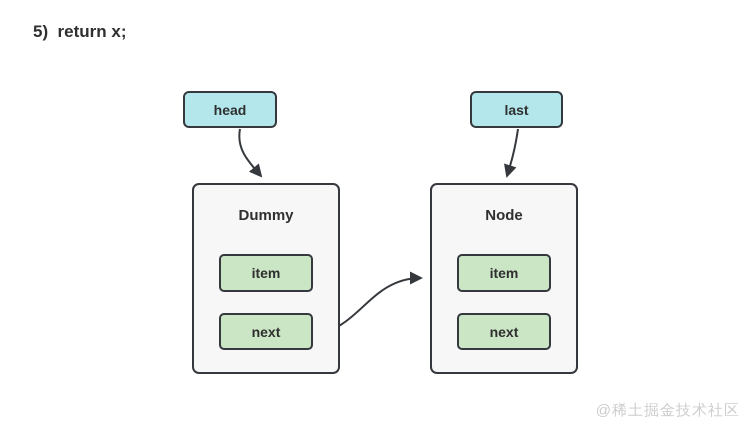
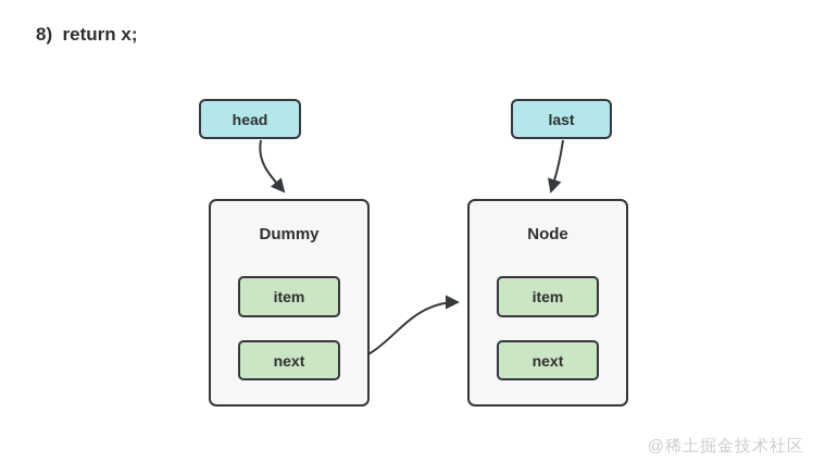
- 5) return x;
+ 8) return x;
  head
  last
  Dummy
  item
  next
  Node
  item
  next
  @稀土掘金技术社区
